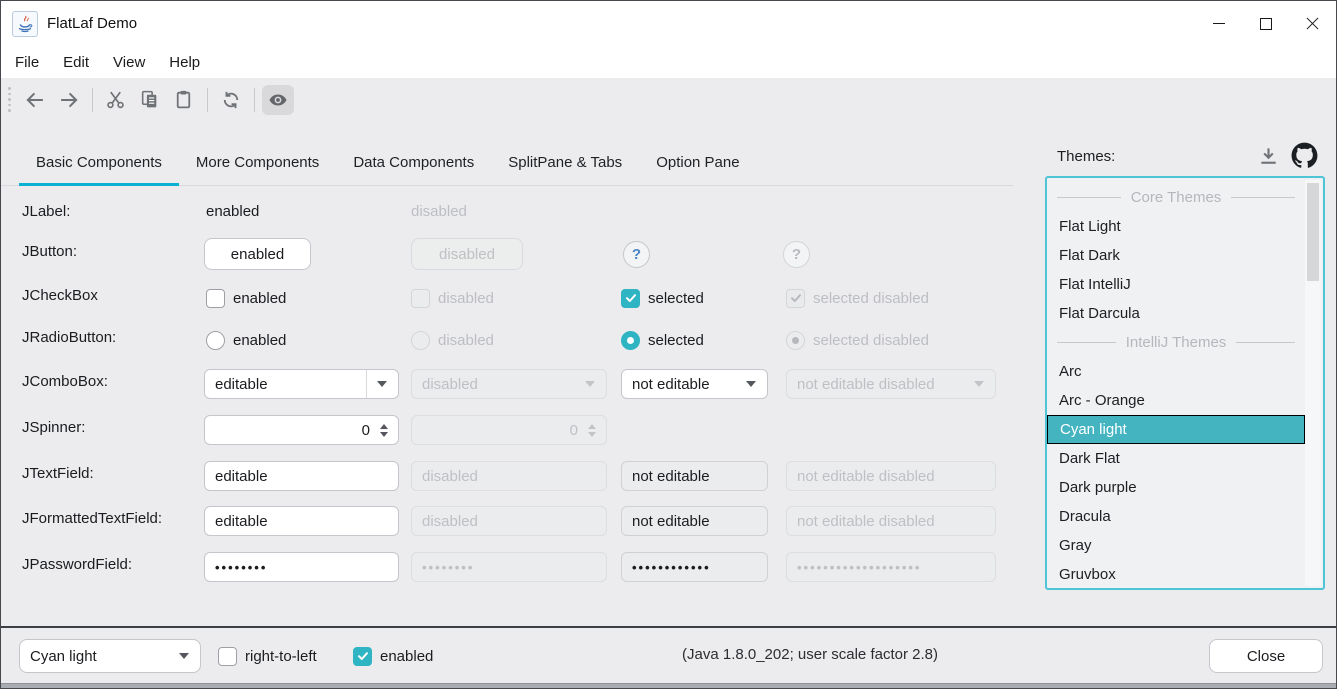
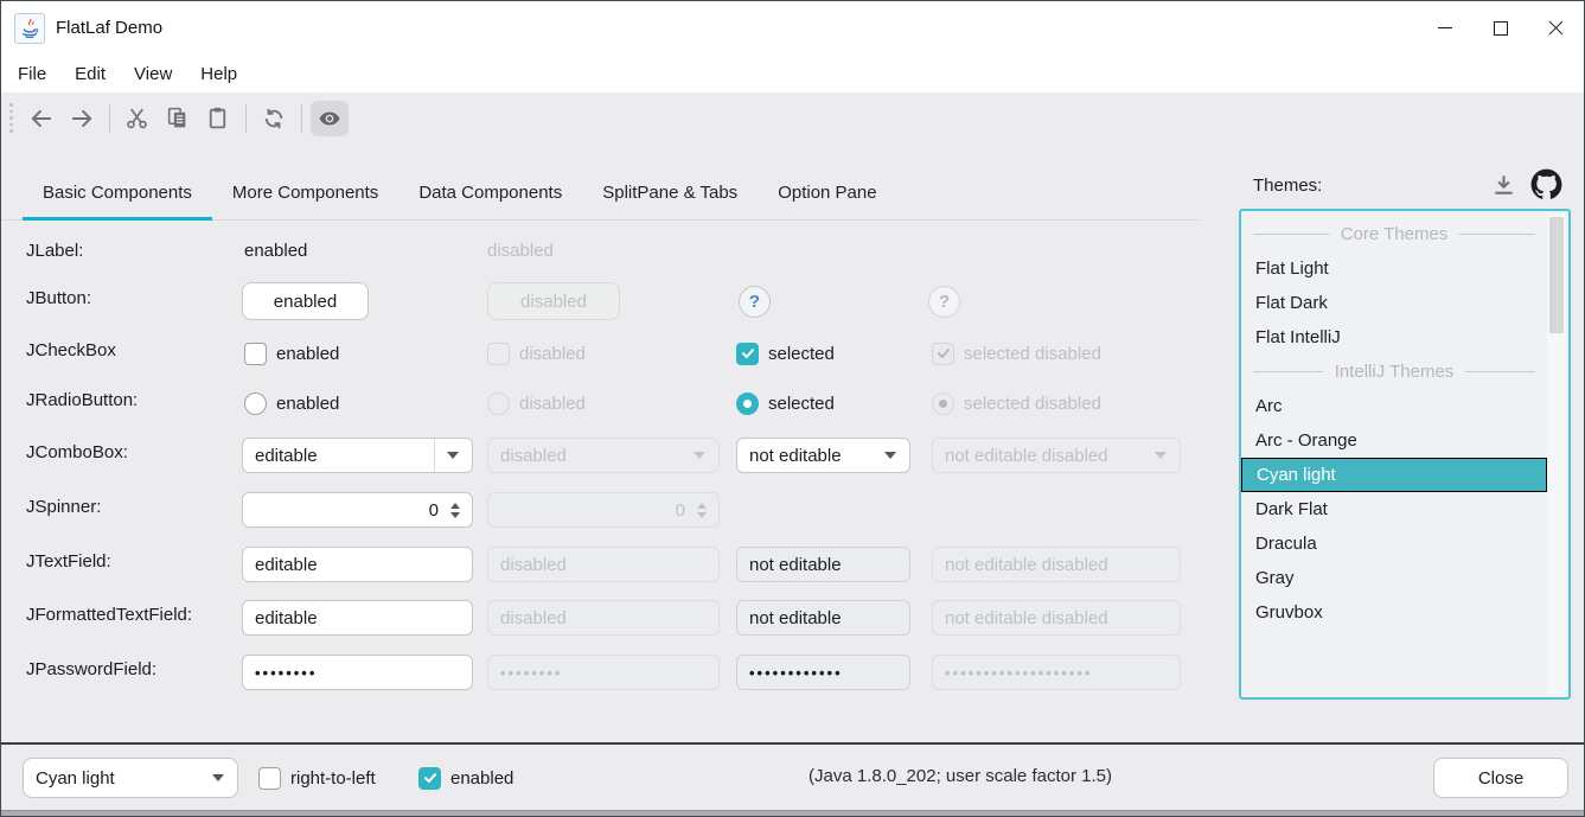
  FlatLaf Demo
  File
  Edit
  View
  Help
  Basic Components
  More Components
  Data Components
  SplitPane & Tabs
  Option Pane
  Themes:
  Core Themes
  Flat Light
  Flat Dark
  Flat IntelliJ
- Flat Darcula
  IntelliJ Themes
  Arc
  Arc - Orange
  Cyan light
  Dark Flat
- Dark purple
  Dracula
  Gray
  Gruvbox
  JLabel:
  enabled
  disabled
  JButton:
  enabled
  disabled
  ?
  ?
  JCheckBox
  enabled
  disabled
  selected
  selected disabled
  JRadioButton:
  enabled
  disabled
  selected
  selected disabled
  JComboBox:
  editable
  disabled
  not editable
  not editable disabled
  JSpinner:
  0
  0
  JTextField:
  editable
  disabled
  not editable
  not editable disabled
  JFormattedTextField:
  editable
  disabled
  not editable
  not editable disabled
  JPasswordField:
  ••••••••
  ••••••••
  ••••••••••••
  •••••••••••••••••••
  Cyan light
  right-to-left
  enabled
- (Java 1.8.0_202; user scale factor 2.8)
+ (Java 1.8.0_202; user scale factor 1.5)
  Close
